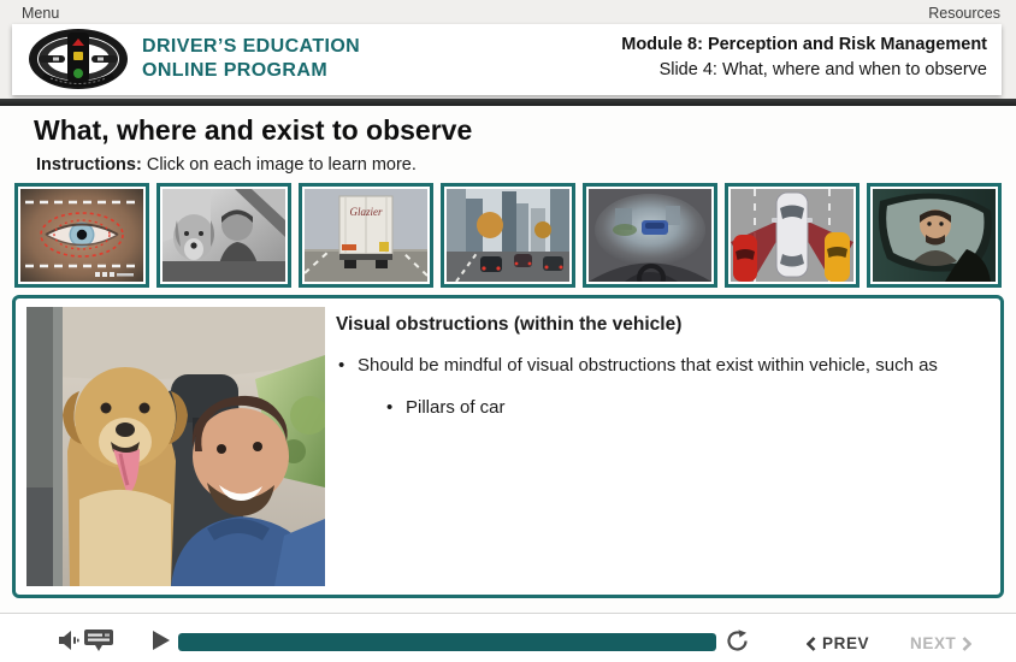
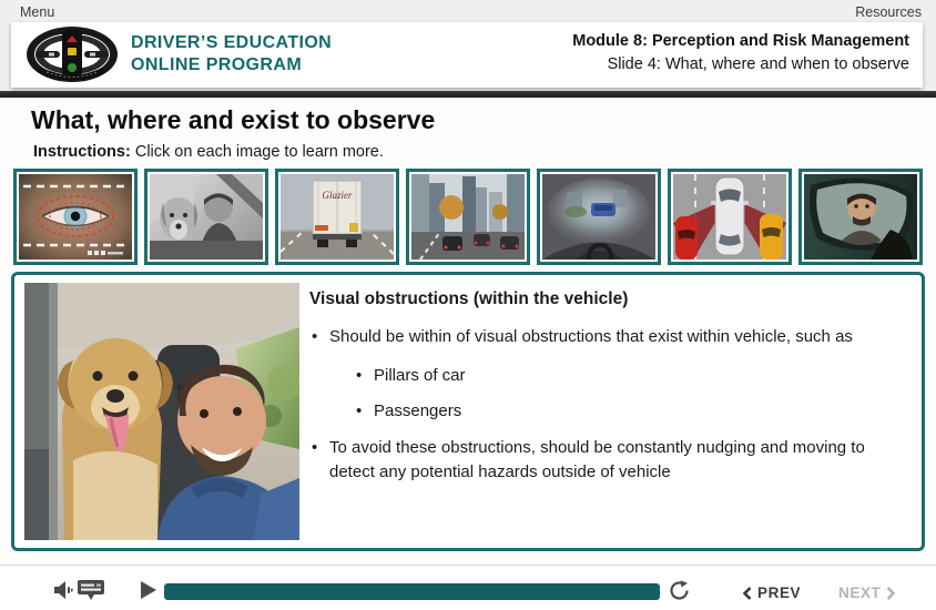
  Menu
  Resources
  DRIVER’S EDUCATION
  ONLINE PROGRAM
  Module 8: Perception and Risk Management
  Slide 4: What, where and when to observe
  What, where and exist to observe
  Instructions: Click on each image to learn more.
  Glazier
  Visual obstructions (within the vehicle)
- Should be mindful of visual obstructions that exist within vehicle, such as
+ Should be within of visual obstructions that exist within vehicle, such as
  Pillars of car
+ Passengers
+ To avoid these obstructions, should be constantly nudging and moving to detect any potential hazards outside of vehicle
  PREV
  NEXT
